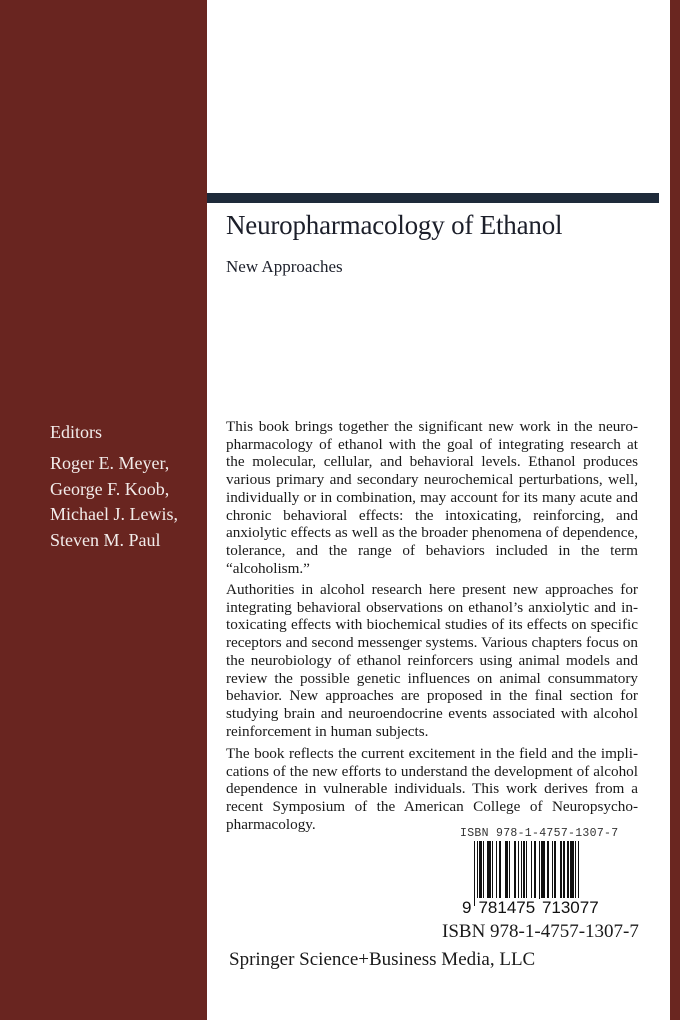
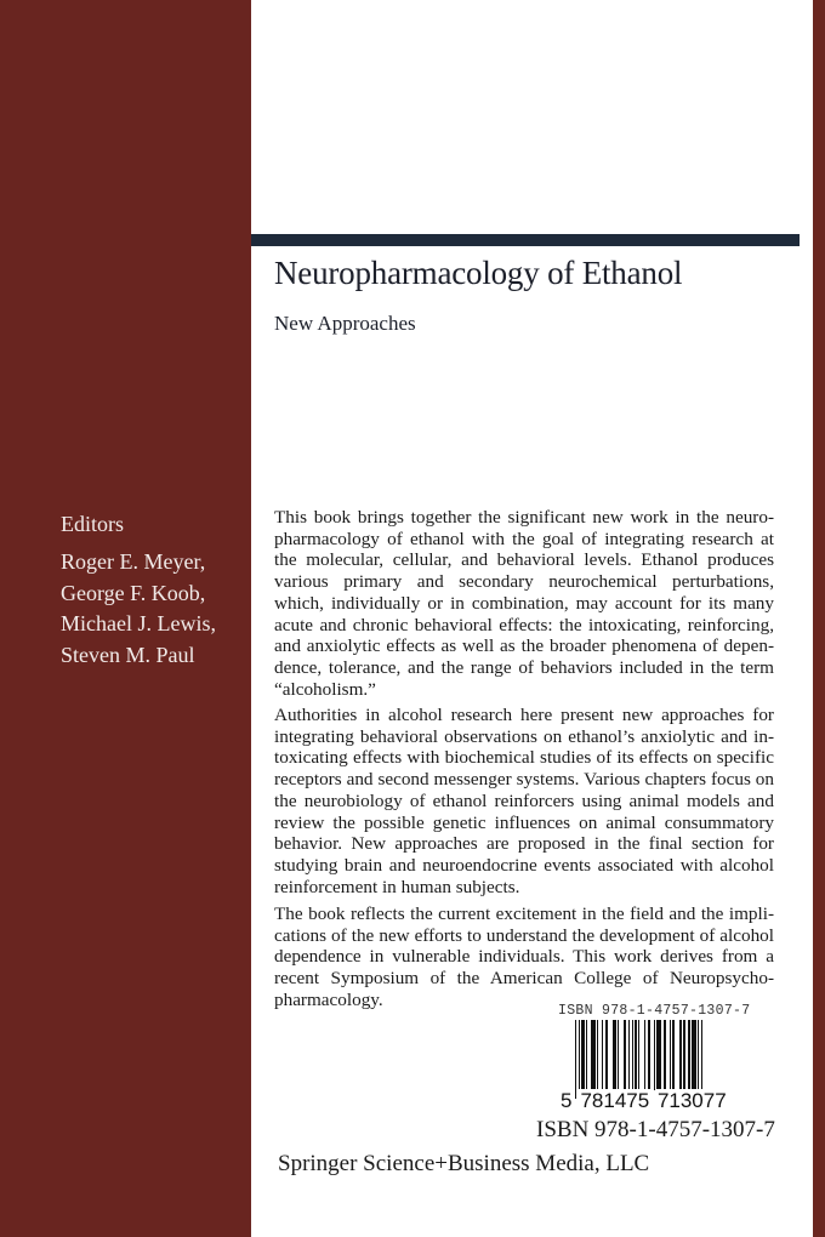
  Neuropharmacology of Ethanol
  New Approaches
  Editors
  Roger E. Meyer,
  George F. Koob,
  Michael J. Lewis,
  Steven M. Paul
- This book brings together the significant new work in the neuro­pharmacology of ethanol with the goal of integrating research at the molecular, cellular, and behavioral levels. Ethanol produces various primary and secondary neurochemical perturbations, well, individually or in combination, may account for its many acute and chronic behavioral effects: the intoxicating, reinforcing, and anxiolytic effects as well as the broader phenomena of depen­dence, tolerance, and the range of behaviors included in the term “alcoholism.”
+ This book brings together the significant new work in the neuro­pharmacology of ethanol with the goal of integrating research at the molecular, cellular, and behavioral levels. Ethanol produces various primary and secondary neurochemical perturbations, which, individually or in combination, may account for its many acute and chronic behavioral effects: the intoxicating, reinforcing, and anxiolytic effects as well as the broader phenomena of depen­dence, tolerance, and the range of behaviors included in the term “alcoholism.”
  Authorities in alcohol research here present new approaches for integrating behavioral observations on ethanol’s anxiolytic and in­toxicating effects with biochemical studies of its effects on specific receptors and second messenger systems. Various chapters focus on the neurobiology of ethanol reinforcers using animal models and review the possible genetic influences on animal consumma­tory behavior. New approaches are proposed in the final section for studying brain and neuroendocrine events associated with al­cohol reinforcement in human subjects.
  The book reflects the current excitement in the field and the impli­cations of the new efforts to understand the development of alco­hol dependence in vulnerable individuals. This work derives from a recent Symposium of the American College of Neuropsycho­pharmacology.
  ISBN 978-1-4757-1307-7
- 9 781475 713077
+ 5 781475 713077
  ISBN 978-1-4757-1307-7
  Springer Science+Business Media, LLC
